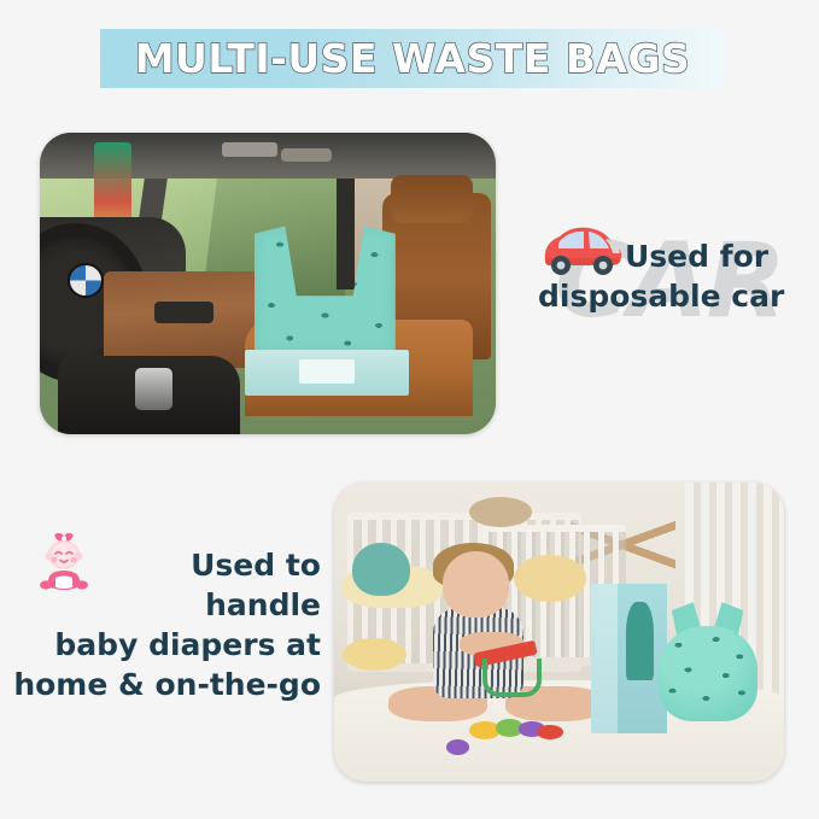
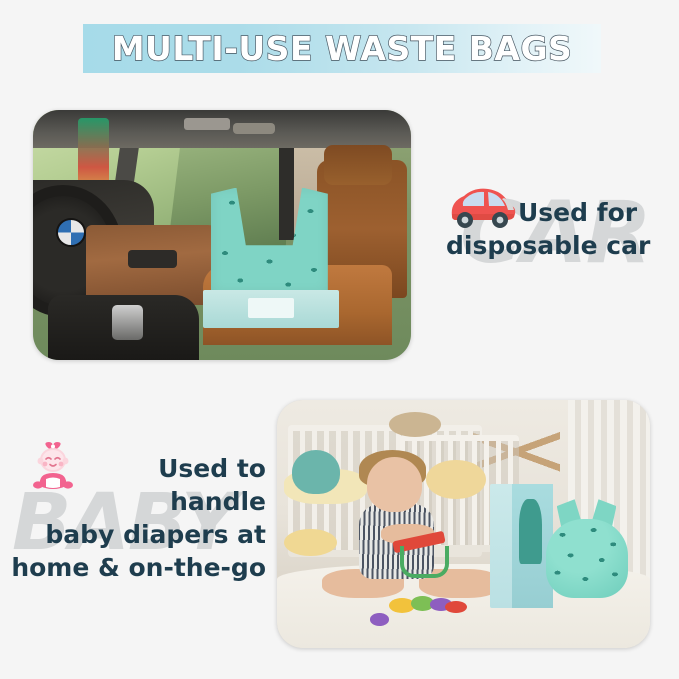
  MULTI-USE WASTE BAGS
  CAR
  Used for
  disposable car
+ BABY
  Used to handle
  baby diapers at
  home & on-the-go
